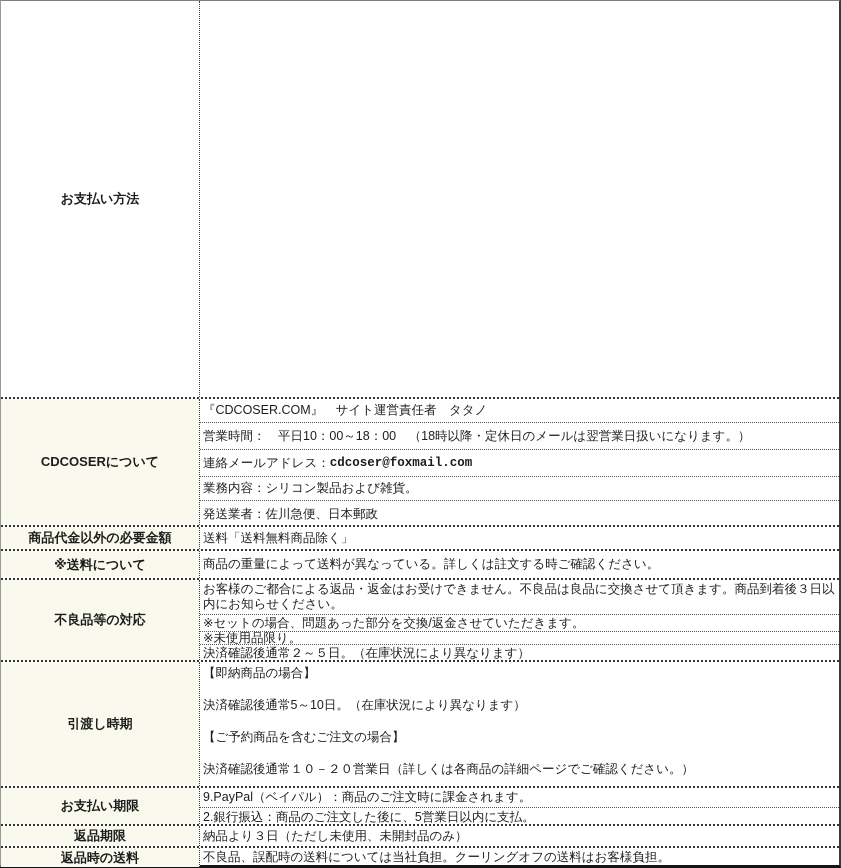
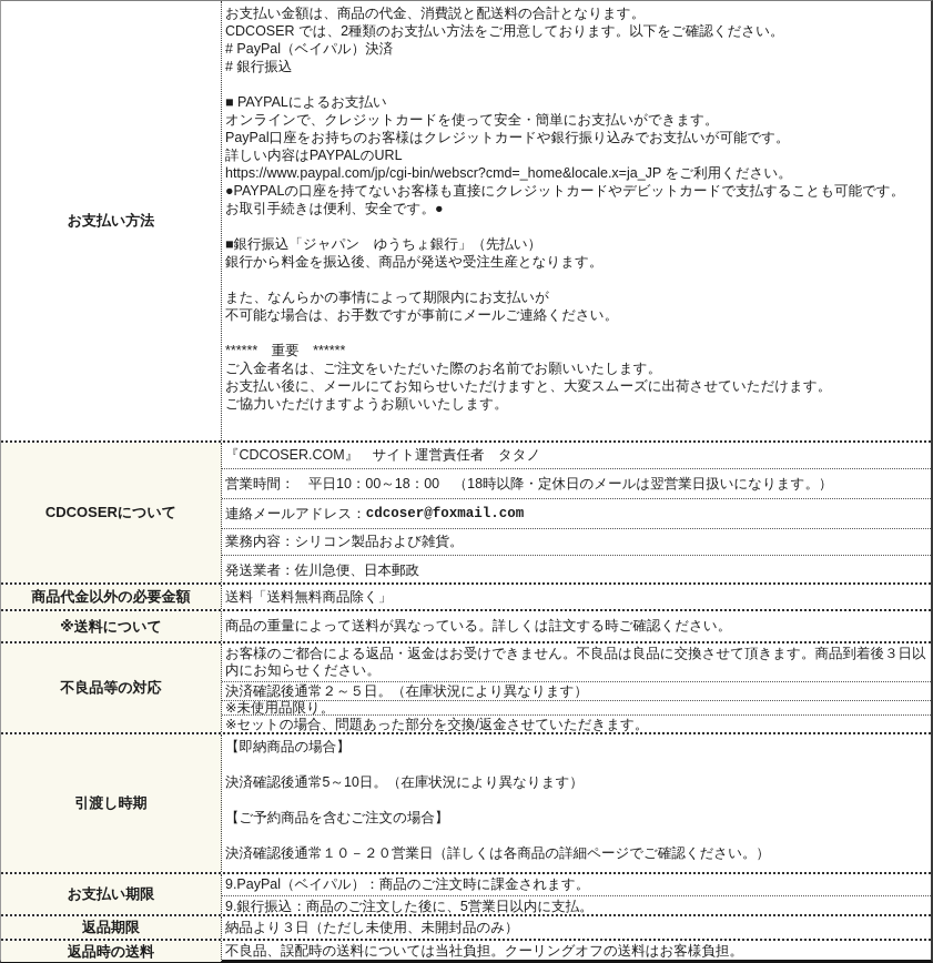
  お支払い方法
+ お支払い金額は、商品の代金、消費説と配送料の合計となります。
+ CDCOSER では、2種類のお支払い方法をご用意しております。以下をご確認ください。
+ # PayPal（ベイパル）決済
+ # 銀行振込
+ ■ PAYPALによるお支払い
+ オンラインで、クレジットカードを使って安全・簡単にお支払いができます。
+ PayPal口座をお持ちのお客様はクレジットカードや銀行振り込みでお支払いが可能です。
+ 詳しい内容はPAYPALのURL
+ https://www.paypal.com/jp/cgi-bin/webscr?cmd=_home&locale.x=ja_JP をご利用ください。
+ ●PAYPALの口座を持てないお客様も直接にクレジットカードやデビットカードで支払することも可能です。
+ お取引手続きは便利、安全です。●
+ ■銀行振込「ジャパン ゆうちょ銀行」（先払い）
+ 銀行から料金を振込後、商品が発送や受注生産となります。
+ また、なんらかの事情によって期限内にお支払いが
+ 不可能な場合は、お手数ですが事前にメールご連絡ください。
+ ****** 重要 ******
+ ご入金者名は、ご注文をいただいた際のお名前でお願いいたします。
+ お支払い後に、メールにてお知らせいただけますと、大変スムーズに出荷させていただけます。
+ ご協力いただけますようお願いいたします。
  CDCOSERについて
  『CDCOSER.COM』 サイト運営責任者 タタノ
  営業時間： 平日10：00～18：00 （18時以降・定休日のメールは翌営業日扱いになります。）
  連絡メールアドレス：
  cdcoser@foxmail.com
  業務内容：シリコン製品および雑貨。
  発送業者：佐川急便、日本郵政
  商品代金以外の必要金額
  送料「送料無料商品除く」
  ※送料について
  商品の重量によって送料が異なっている。詳しくは註文する時ご確認ください。
  不良品等の対応
  お客様のご都合による返品・返金はお受けできません。不良品は良品に交換させて頂きます。商品到着後３日以内にお知らせください。
- ※セットの場合、問題あった部分を交換/返金させていただきます。
+ 決済確認後通常２～５日。（在庫状況により異なります）
  ※未使用品限り。
- 決済確認後通常２～５日。（在庫状況により異なります）
+ ※セットの場合、問題あった部分を交換/返金させていただきます。
  引渡し時期
  【即納商品の場合】
  決済確認後通常5～10日。（在庫状況により異なります）
  【ご予約商品を含むご注文の場合】
  決済確認後通常１０－２０営業日（詳しくは各商品の詳細ページでご確認ください。）
  お支払い期限
  9.PayPal（ベイパル）：商品のご注文時に課金されます。
- 2.銀行振込：商品のご注文した後に、5営業日以内に支払。
+ 9.銀行振込：商品のご注文した後に、5営業日以内に支払。
  返品期限
  納品より３日（ただし未使用、未開封品のみ）
  返品時の送料
  不良品、誤配時の送料については当社負担。クーリングオフの送料はお客様負担。
